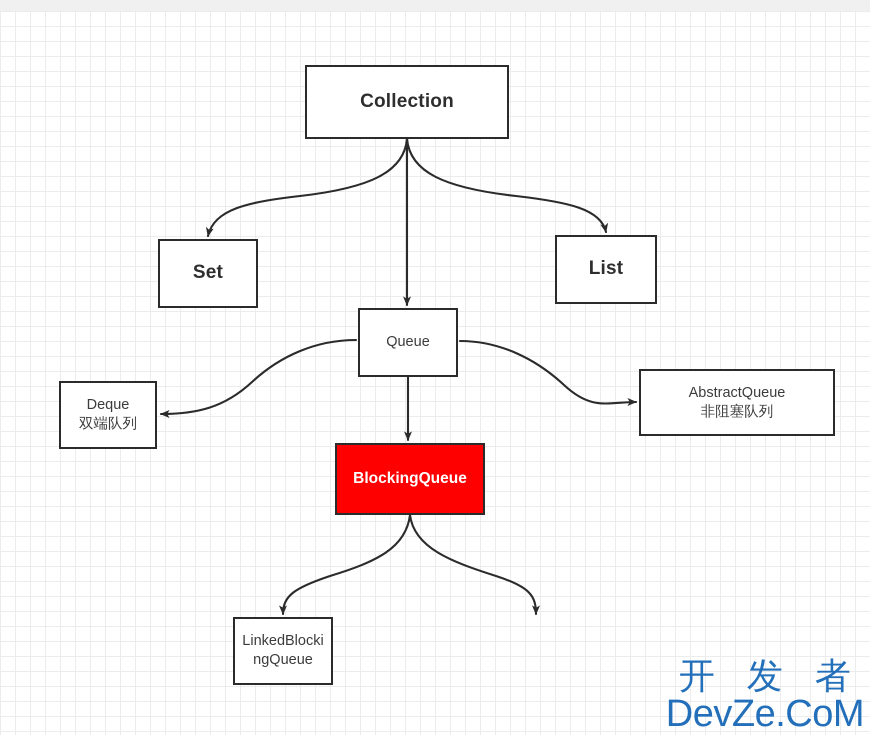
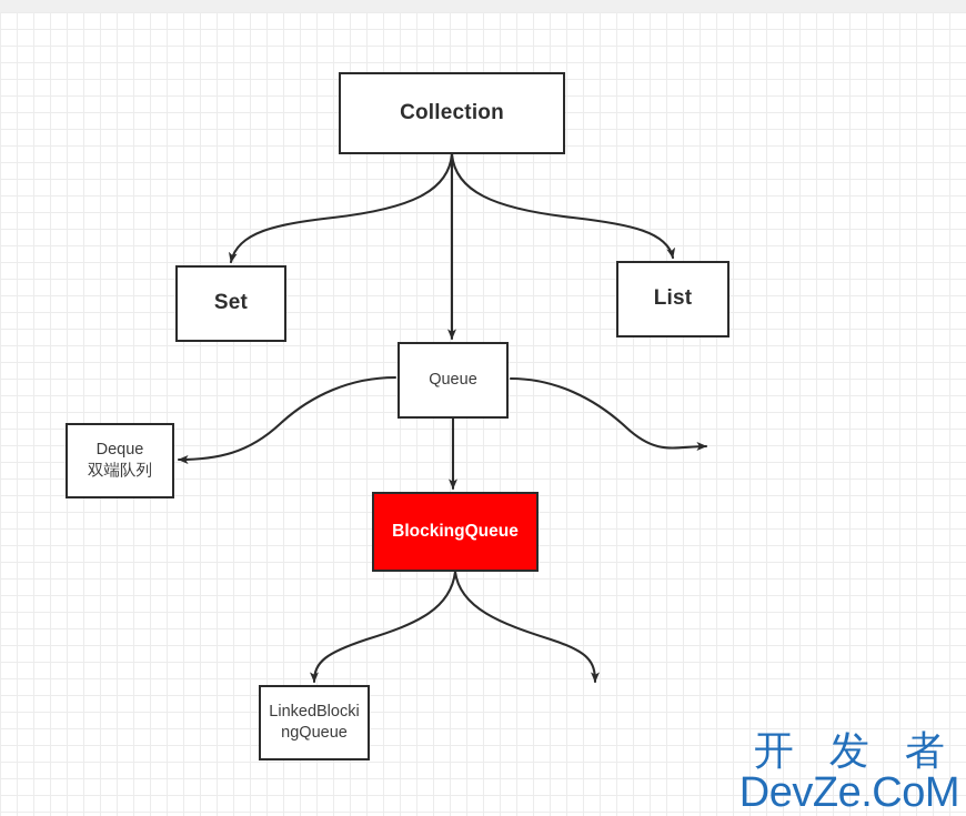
  Collection
  Set
  List
  Queue
  Deque
  双端队列
- AbstractQueue
- 非阻塞队列
  BlockingQueue
  LinkedBlocki
  ngQueue
  开 发 者
  DevZe.CoM
